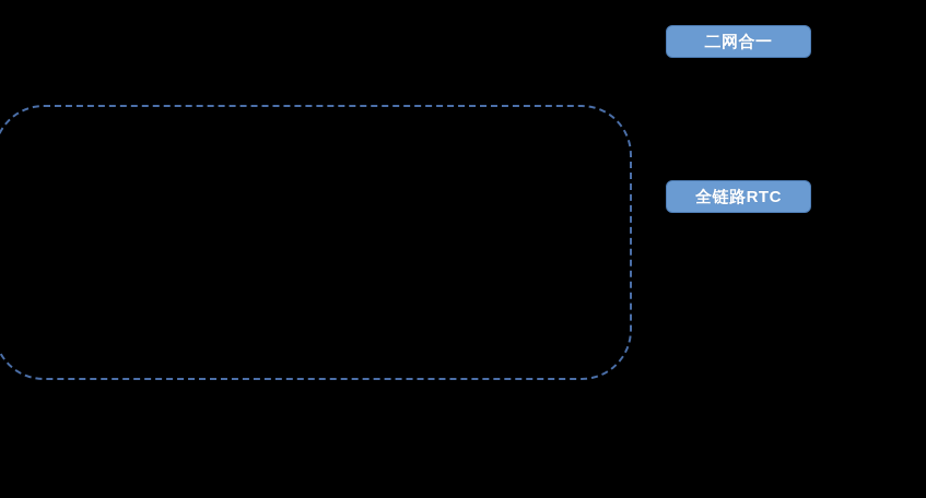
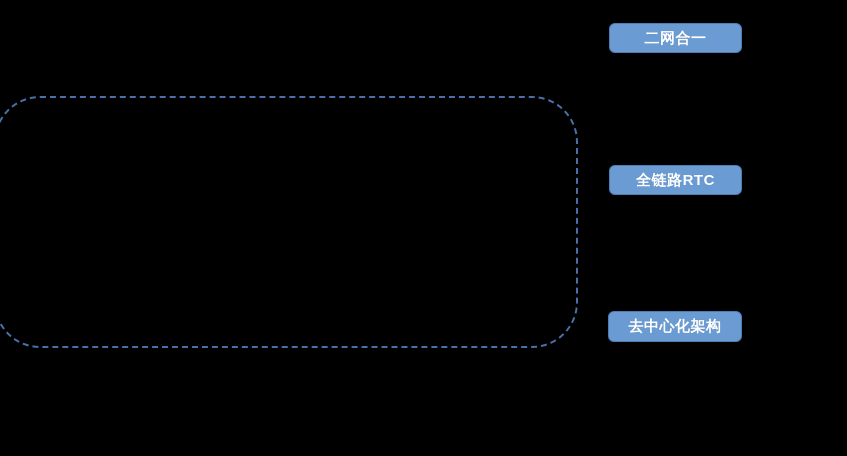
  二网合一
  全链路RTC
+ 去中心化架构
